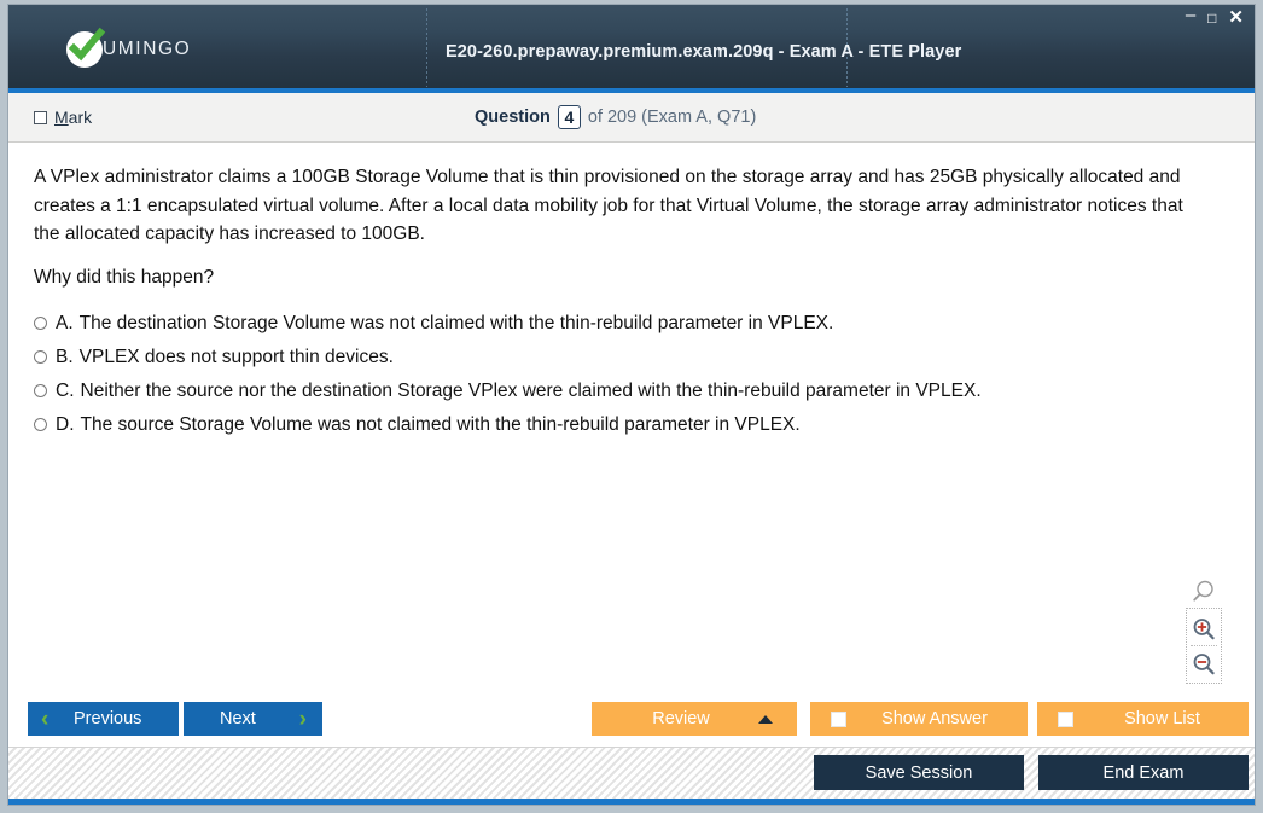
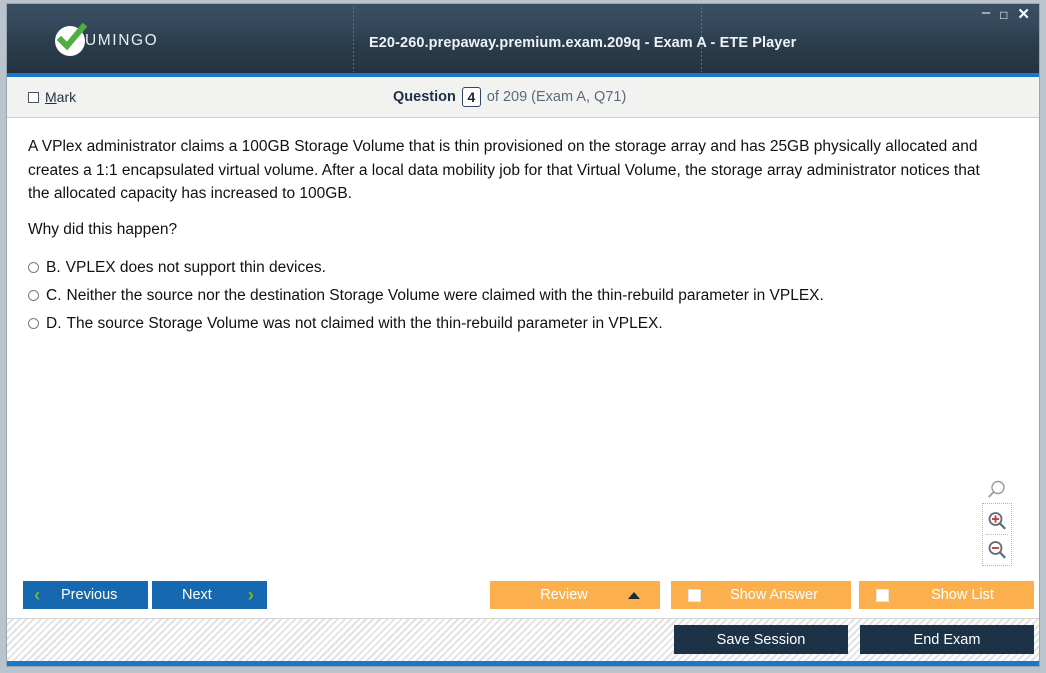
  UMINGO
  E20-260.prepaway.premium.exam.209q - Exam A - ETE Player
  –
  □
  ✕
  Mark
  Question
  4
  of 209 (Exam A, Q71)
  A VPlex administrator claims a 100GB Storage Volume that is thin provisioned on the storage array and has 25GB physically allocated and creates a 1:1 encapsulated virtual volume. After a local data mobility job for that Virtual Volume, the storage array administrator notices that the allocated capacity has increased to 100GB.
  Why did this happen?
- A.
- The destination Storage Volume was not claimed with the thin-rebuild parameter in VPLEX.
  B.
  VPLEX does not support thin devices.
  C.
- Neither the source nor the destination Storage VPlex were claimed with the thin-rebuild parameter in VPLEX.
+ Neither the source nor the destination Storage Volume were claimed with the thin-rebuild parameter in VPLEX.
  D.
  The source Storage Volume was not claimed with the thin-rebuild parameter in VPLEX.
  ‹
  Previous
  Next
  ›
  Review
  Show Answer
  Show List
  Save Session
  End Exam
